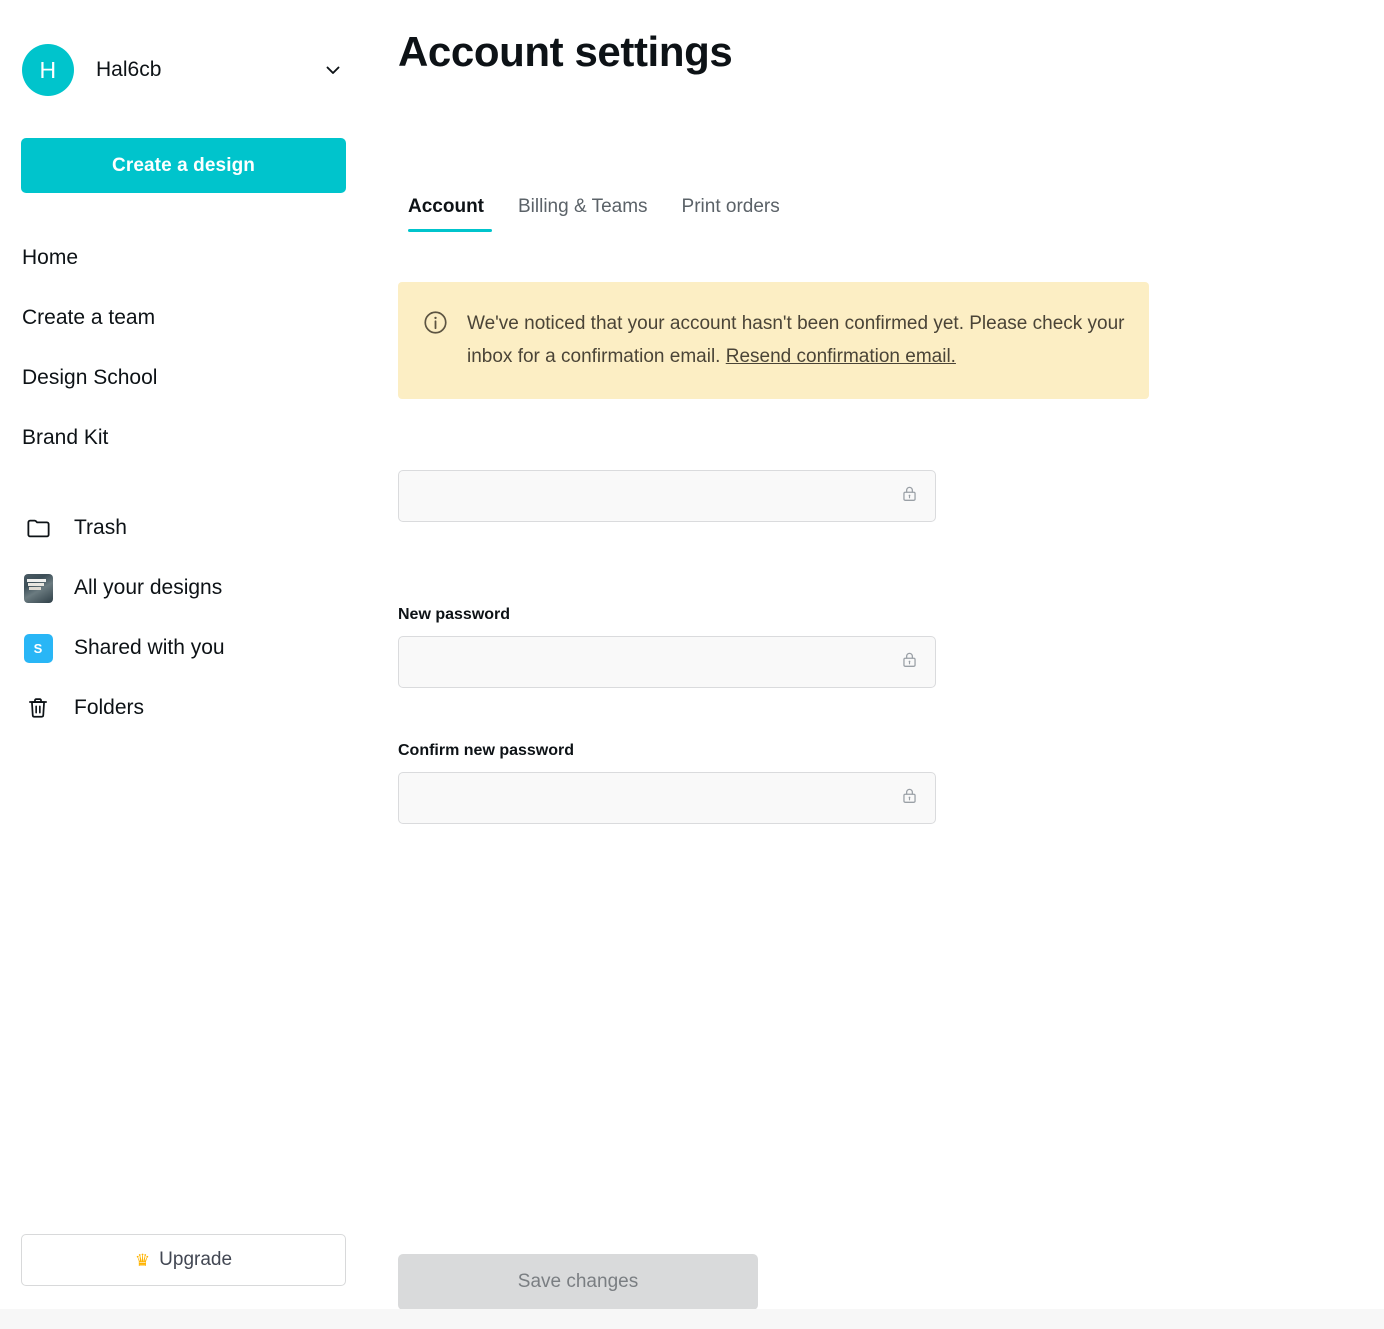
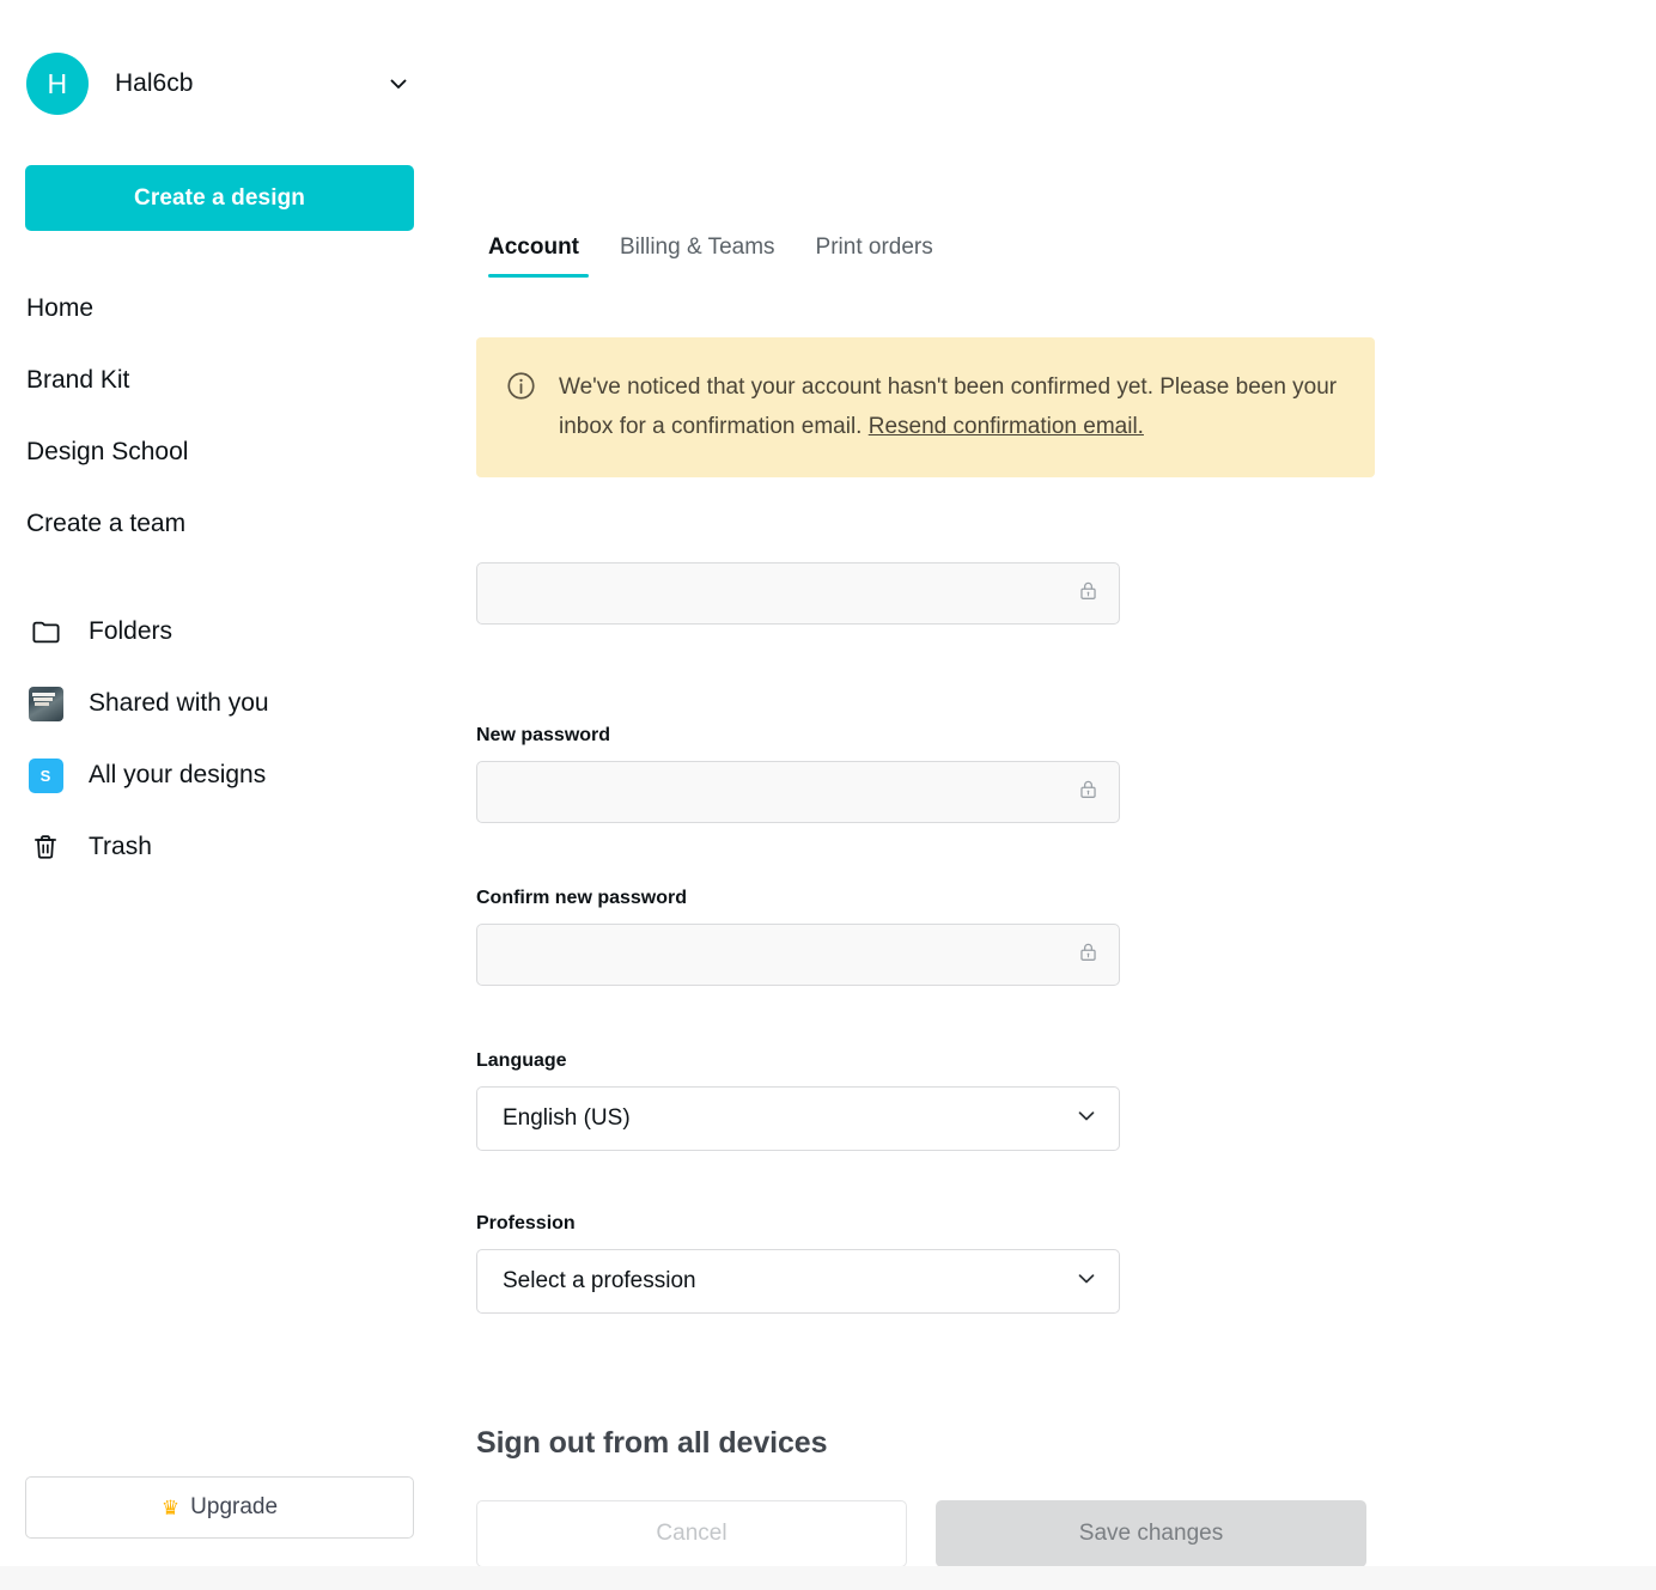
  H
  Hal6cb
  Create a design
  Home
- Create a team
+ Brand Kit
  Design School
- Brand Kit
+ Create a team
- Trash
+ Folders
- All your designs
+ Shared with you
  S
- Shared with you
+ All your designs
- Folders
+ Trash
  ♛
  Upgrade
- Account settings
  Account
  Billing & Teams
  Print orders
- We've noticed that your account hasn't been confirmed yet. Please check your inbox for a confirmation email. Resend confirmation email.
+ We've noticed that your account hasn't been confirmed yet. Please been your inbox for a confirmation email. Resend confirmation email.
  New password
  Confirm new password
+ Language
+ English (US)
+ Profession
+ Select a profession
+ Sign out from all devices
+ Cancel
  Save changes
